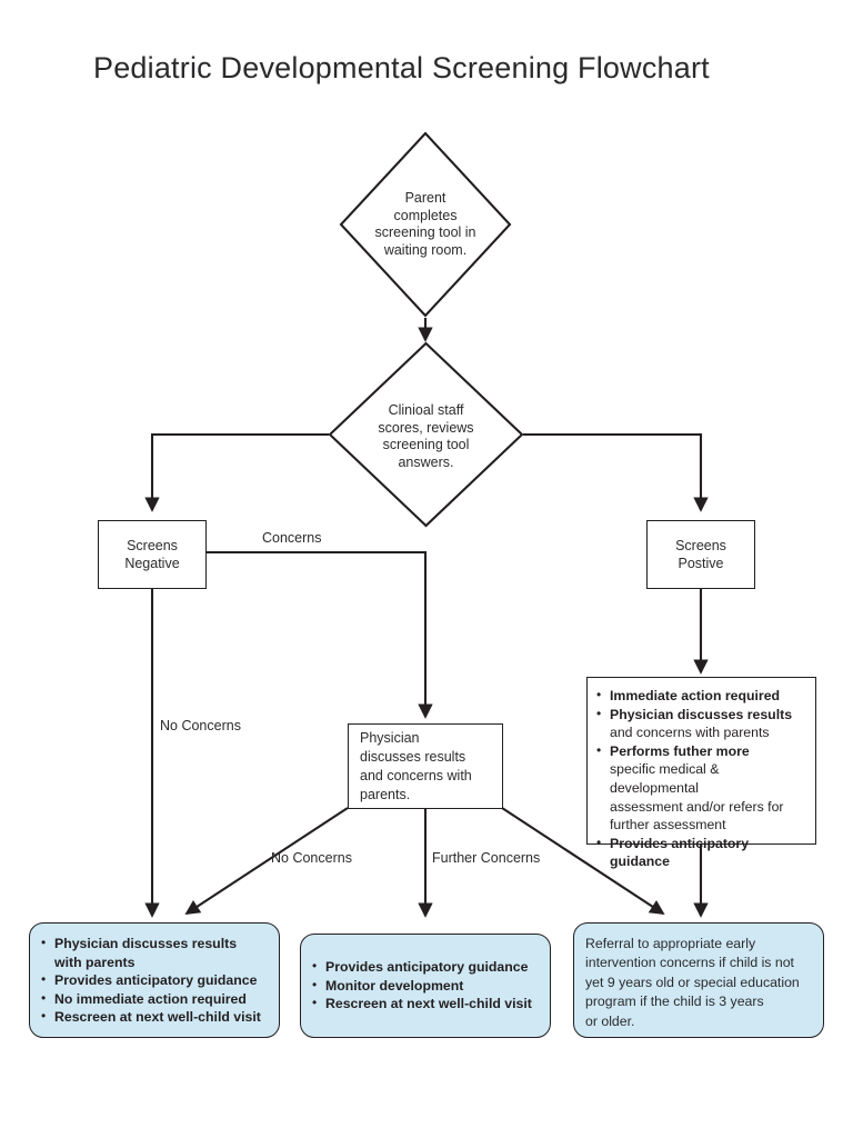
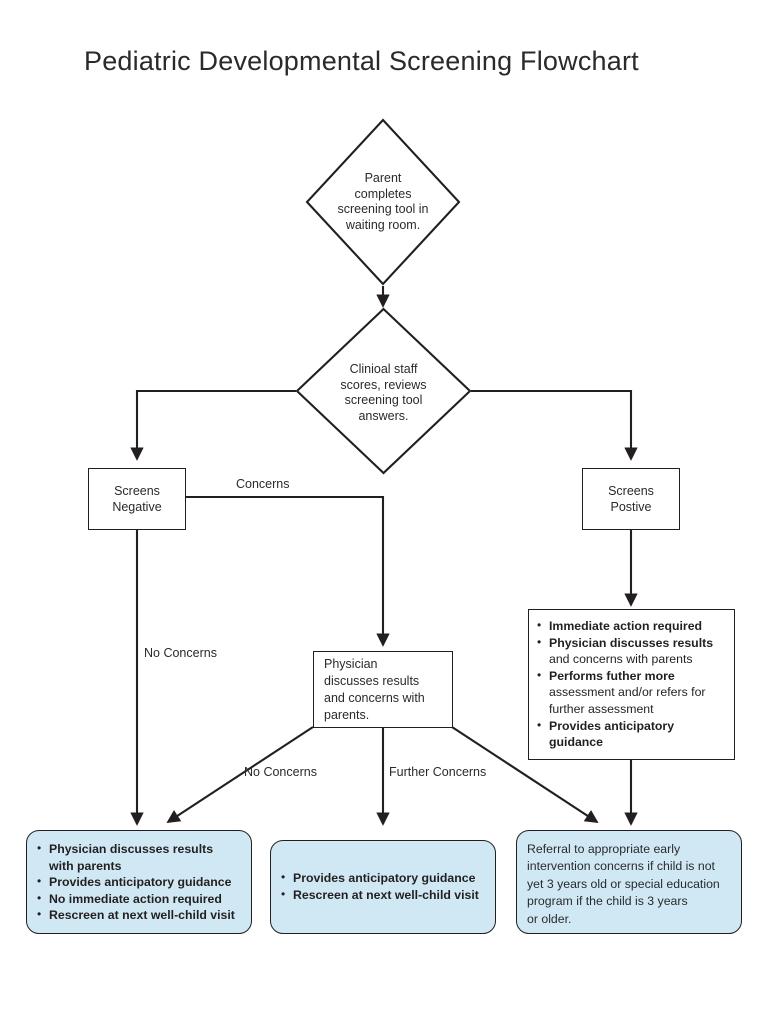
  Pediatric Developmental Screening Flowchart
  Parent
  completes
  screening tool in
  waiting room.
  Clinioal staff
  scores, reviews
  screening tool
  answers.
  Screens
  Negative
  Screens
  Postive
  Physician
  discusses results
  and concerns with
  parents.
  Immediate action required
  Physician discusses results
  and concerns with parents
  Performs futher more
- specific medical & developmental
  assessment and/or refers for
  further assessment
  Provides anticipatory guidance
  Physician discusses results
  with parents
  Provides anticipatory guidance
  No immediate action required
  Rescreen at next well-child visit
  Provides anticipatory guidance
- Monitor development
  Rescreen at next well-child visit
  Referral to appropriate early
  intervention concerns if child is not
- yet 9 years old or special education
+ yet 3 years old or special education
  program if the child is 3 years
  or older.
  Concerns
  No Concerns
  No Concerns
  Further Concerns
